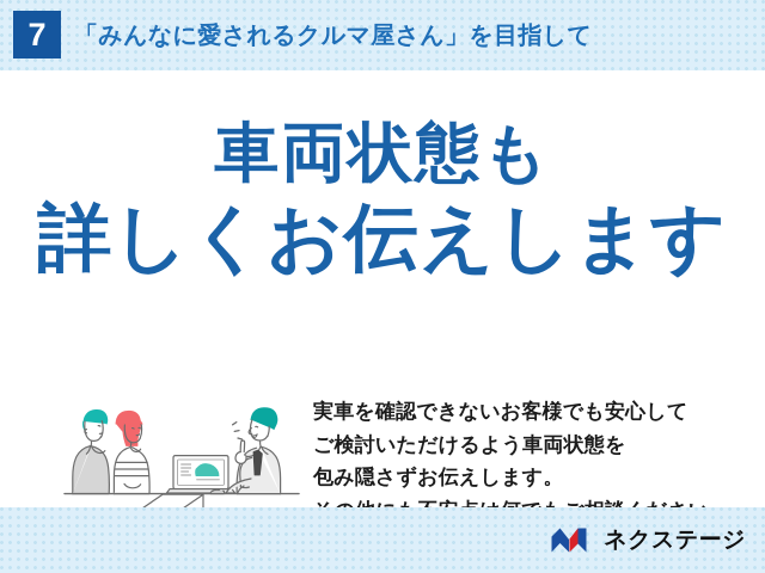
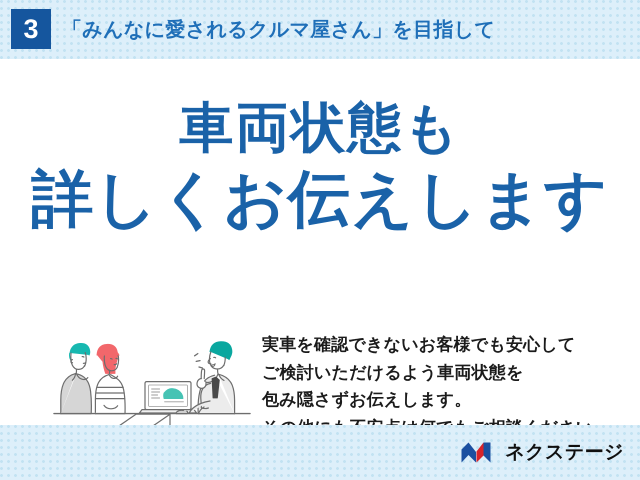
- 7
+ 3
  「みんなに愛されるクルマ屋さん」を目指して
  車両状態も
  詳しくお伝えします
  実車を確認できないお客様でも安心して
  ご検討いただけるよう車両状態を
  包み隠さずお伝えします。
  ネクステージ
